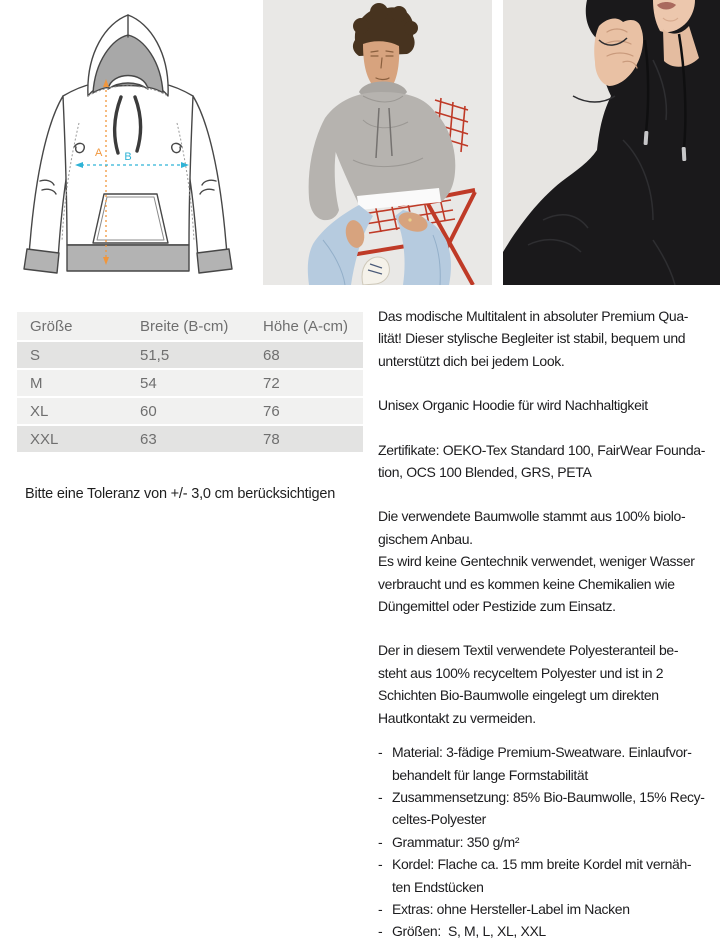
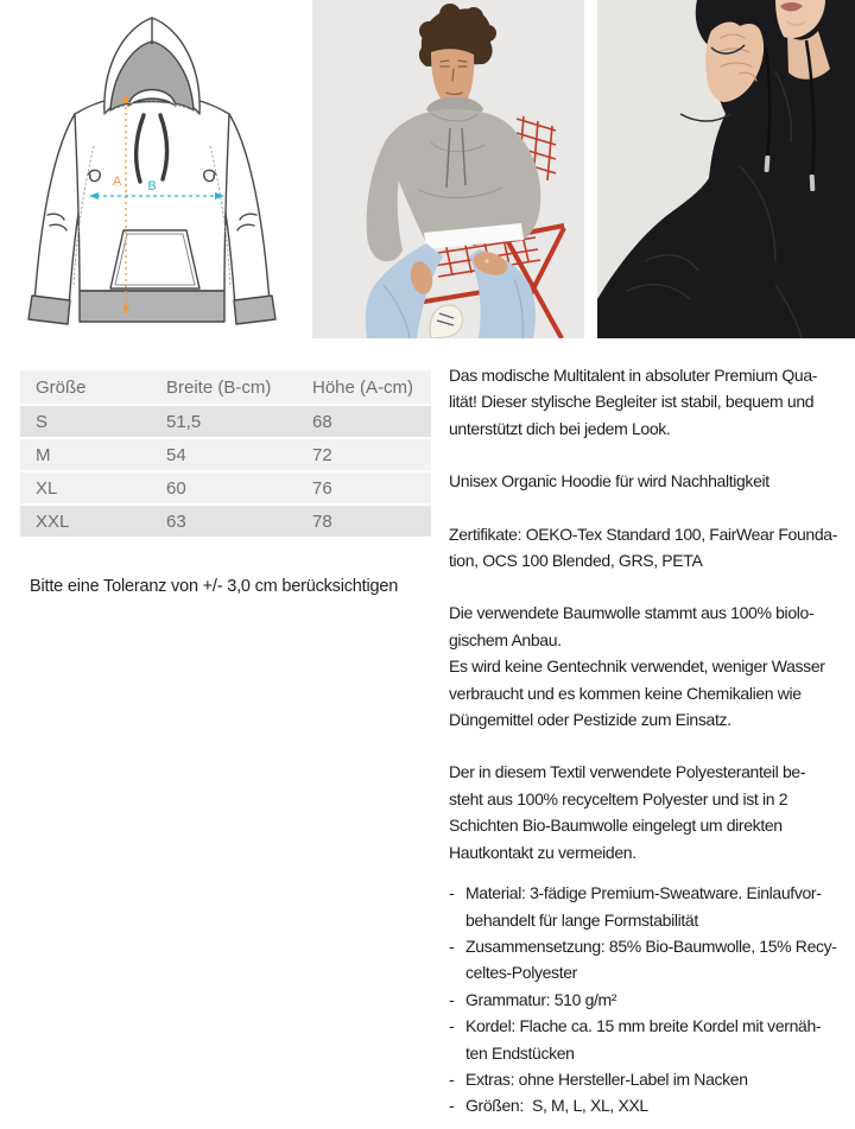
  A
  B
  Größe
  Breite (B-cm)
  Höhe (A-cm)
  S
  51,5
  68
  M
  54
  72
  XL
  60
  76
  XXL
  63
  78
  Bitte eine Toleranz von +/- 3,0 cm berücksichtigen
  Das modische Multitalent in absoluter Premium Qua-
  lität! Dieser stylische Begleiter ist stabil, bequem und
  unterstützt dich bei jedem Look.
  Unisex Organic Hoodie für wird Nachhaltigkeit
  Zertifikate: OEKO-Tex Standard 100, FairWear Founda-
  tion, OCS 100 Blended, GRS, PETA
  Die verwendete Baumwolle stammt aus 100% biolo-
  gischem Anbau.
  Es wird keine Gentechnik verwendet, weniger Wasser
  verbraucht und es kommen keine Chemikalien wie
  Düngemittel oder Pestizide zum Einsatz.
  Der in diesem Textil verwendete Polyesteranteil be-
  steht aus 100% recyceltem Polyester und ist in 2
  Schichten Bio-Baumwolle eingelegt um direkten
  Hautkontakt zu vermeiden.
  -
  Material: 3-fädige Premium-Sweatware. Einlaufvor-
  behandelt für lange Formstabilität
  -
  Zusammensetzung: 85% Bio-Baumwolle, 15% Recy-
  celtes-Polyester
  -
- Grammatur: 350 g/m²
+ Grammatur: 510 g/m²
  -
  Kordel: Flache ca. 15 mm breite Kordel mit vernäh-
  ten Endstücken
  -
  Extras: ohne Hersteller-Label im Nacken
  -
  Größen: S, M, L, XL, XXL
